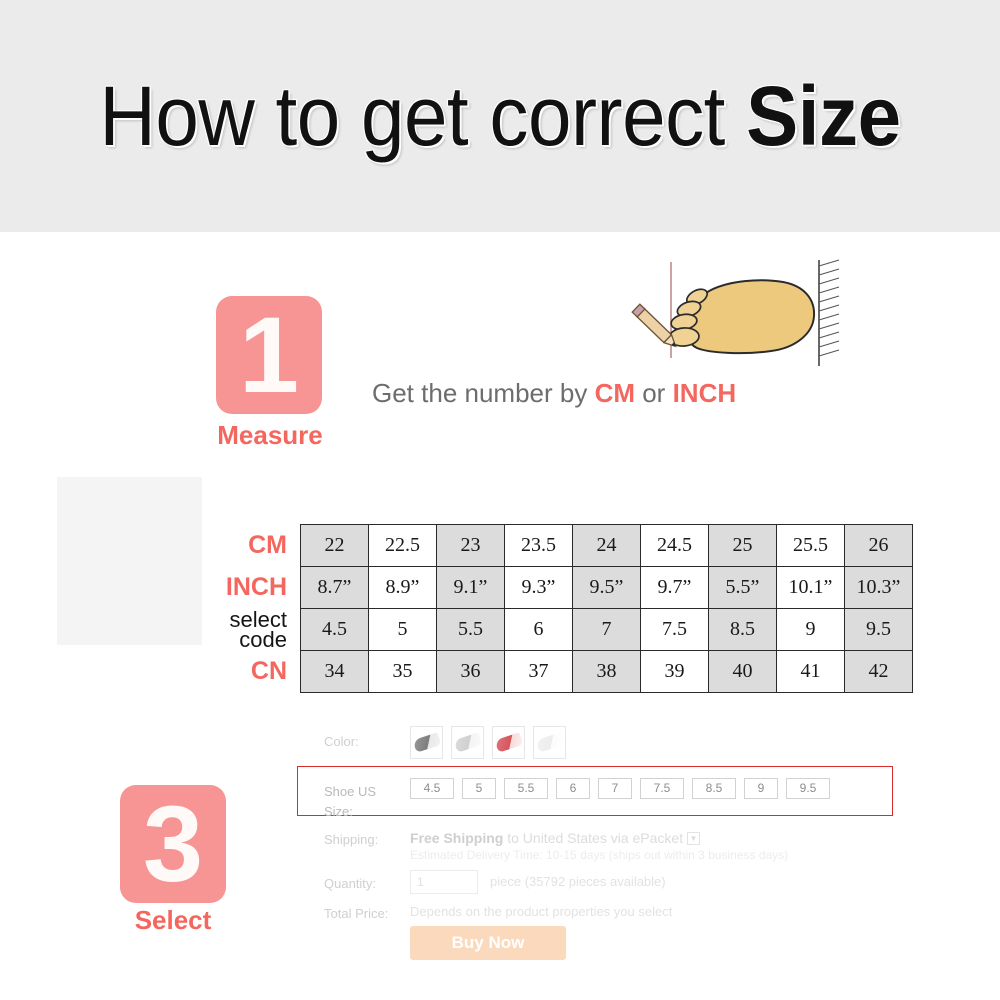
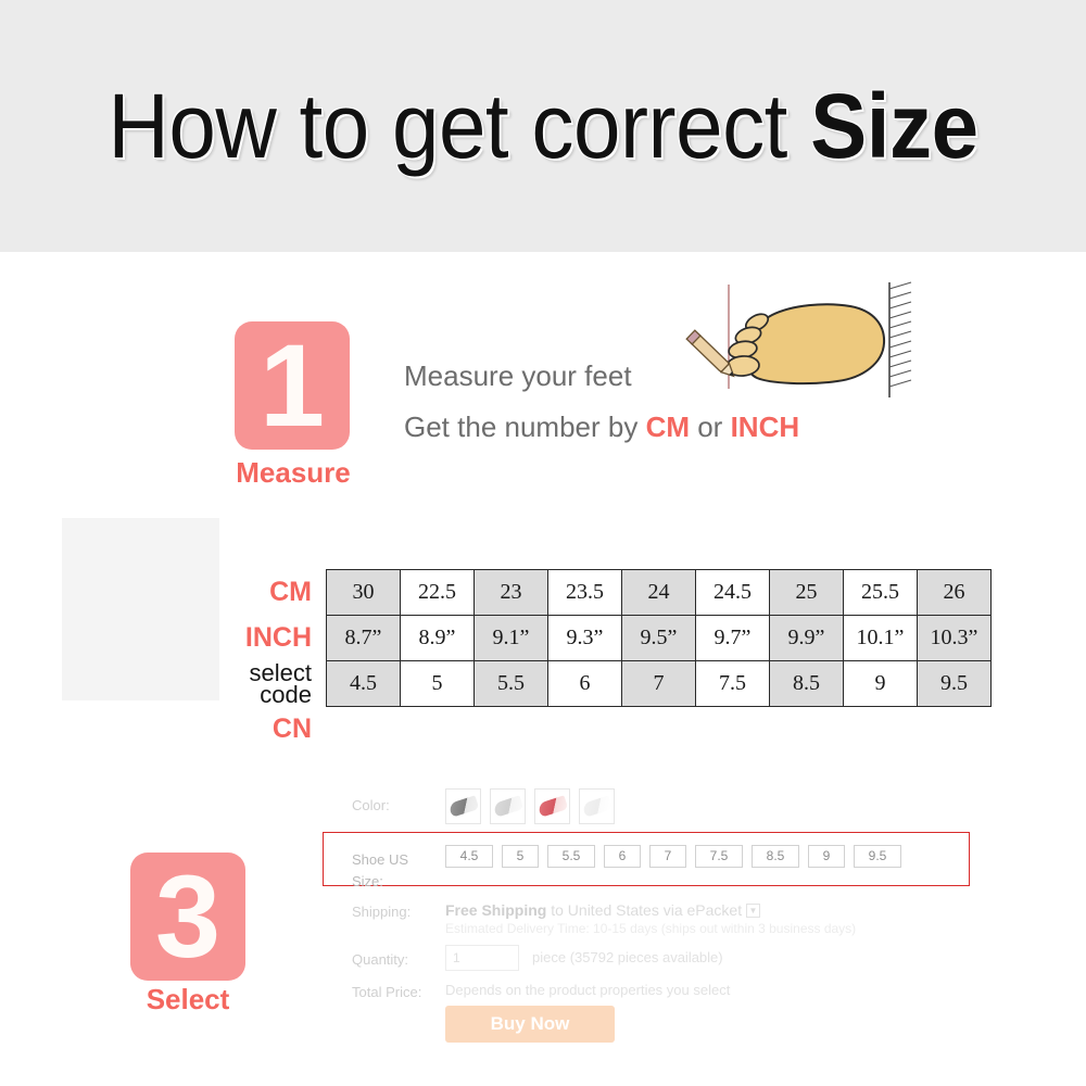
  How to get correct Size
  1
  Measure
+ Measure your feet
  Get the number by CM or INCH
  CM
  INCH
  select
  code
  CN
- 22	22.5	23	23.5	24	24.5	25	25.5	26
+ 30	22.5	23	23.5	24	24.5	25	25.5	26
- 8.7”	8.9”	9.1”	9.3”	9.5”	9.7”	5.5”	10.1”	10.3”
+ 8.7”	8.9”	9.1”	9.3”	9.5”	9.7”	9.9”	10.1”	10.3”
  4.5	5	5.5	6	7	7.5	8.5	9	9.5
- 34	35	36	37	38	39	40	41	42
  3
  Select
  Color:
  Shoe US
  Size:
  4.5
  5
  5.5
  6
  7
  7.5
  8.5
  9
  9.5
  Shipping:
  Free Shipping to United States via ePacket ▼
  Quantity:
  1
  piece (35792 pieces available)
  Total Price:
  Depends on the product properties you select
  Buy Now
